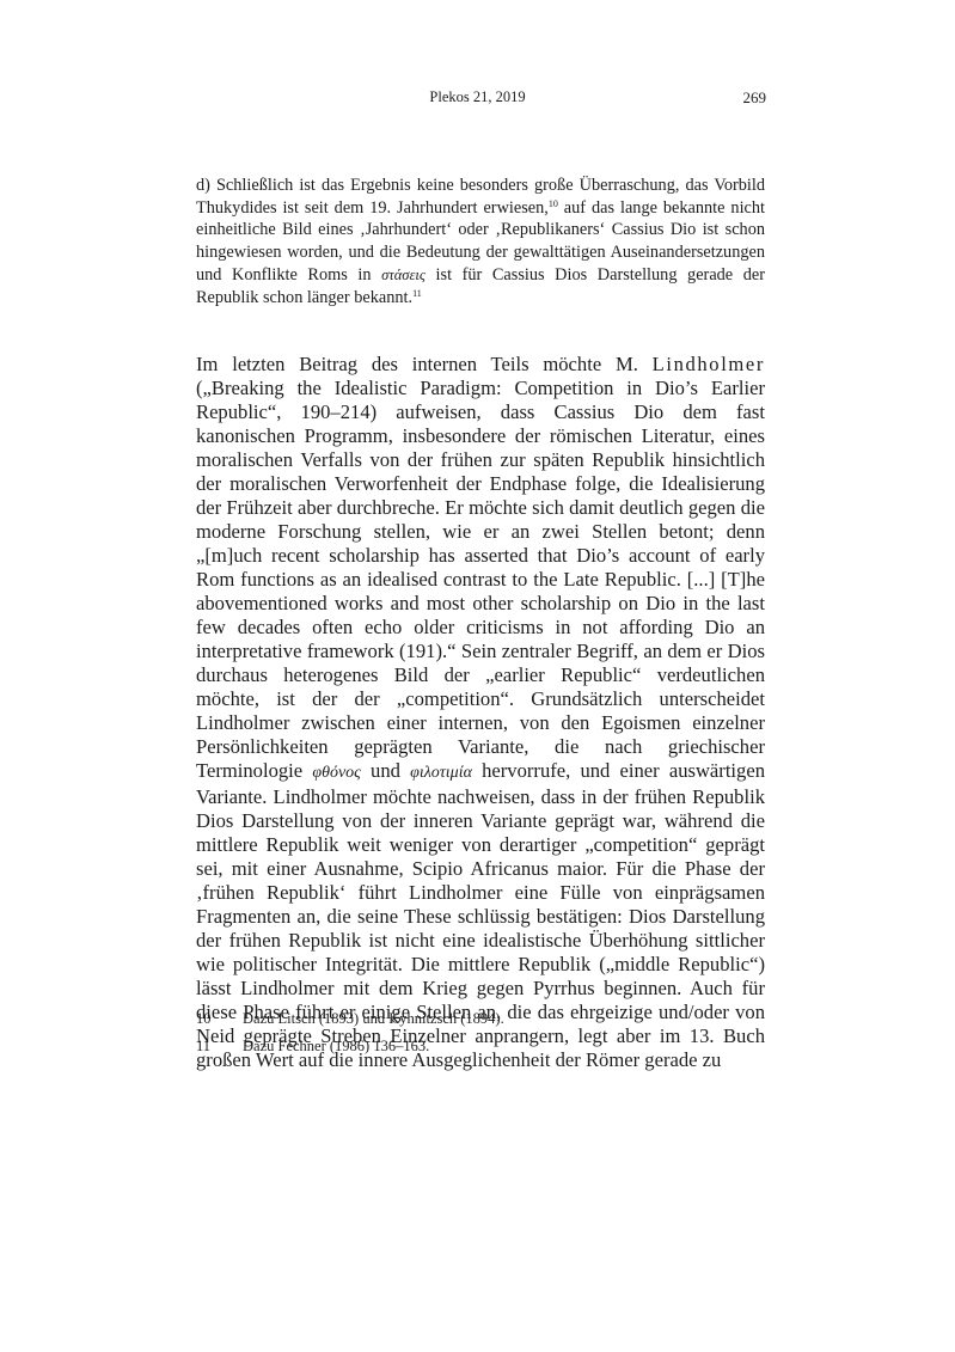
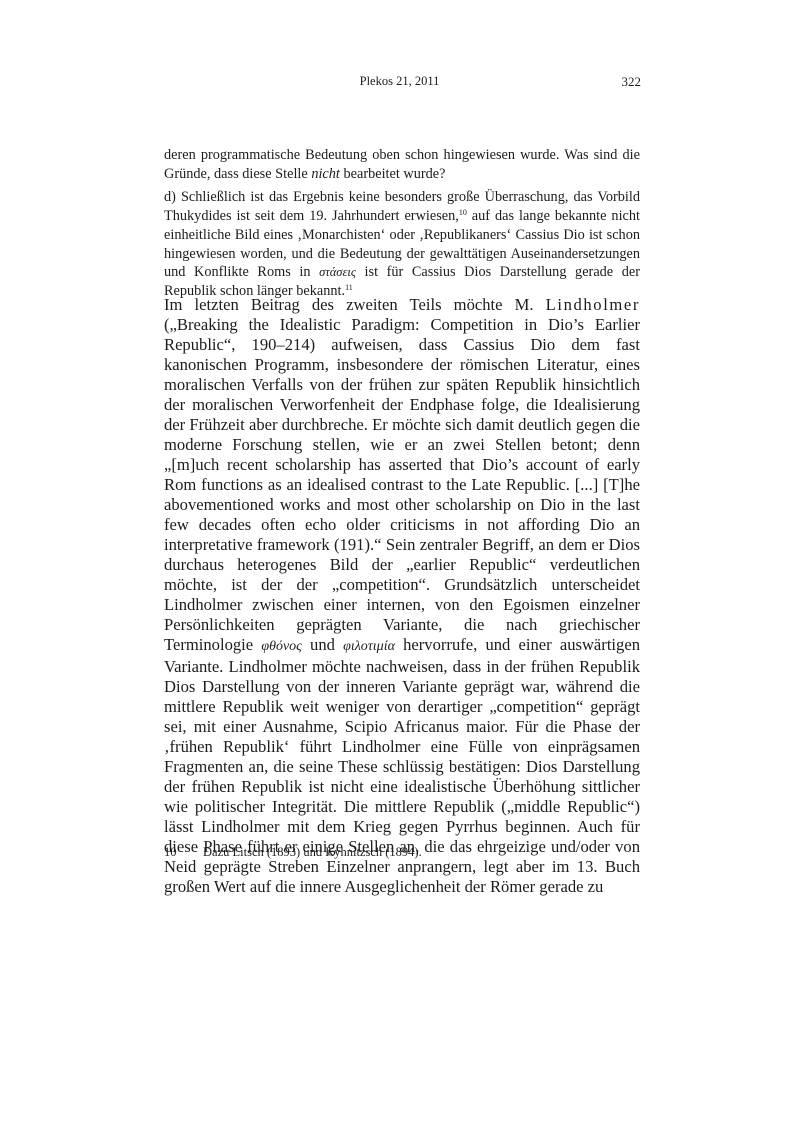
- Plekos 21, 2019
+ Plekos 21, 2011
- 269
+ 322
+ deren programmatische Bedeutung oben schon hingewiesen wurde. Was sind die Gründe, dass diese Stelle nicht bearbeitet wurde?
- d) Schließlich ist das Ergebnis keine besonders große Überraschung, das Vorbild Thukydides ist seit dem 19. Jahrhundert erwiesen,10 auf das lange bekannte nicht einheitliche Bild eines ‚Jahrhundert‘ oder ‚Republikaners‘ Cassius Dio ist schon hingewiesen worden, und die Bedeutung der gewalttätigen Auseinandersetzungen und Konflikte Roms in στάσεις ist für Cassius Dios Darstellung gerade der Republik schon länger bekannt.11
+ d) Schließlich ist das Ergebnis keine besonders große Überraschung, das Vorbild Thukydides ist seit dem 19. Jahrhundert erwiesen,10 auf das lange bekannte nicht einheitliche Bild eines ‚Monarchisten‘ oder ‚Republikaners‘ Cassius Dio ist schon hingewiesen worden, und die Bedeutung der gewalttätigen Auseinandersetzungen und Konflikte Roms in στάσεις ist für Cassius Dios Darstellung gerade der Republik schon länger bekannt.11
- Im letzten Beitrag des internen Teils möchte M. Lindholmer („Breaking the Idealistic Paradigm: Competition in Dio’s Earlier Republic“, 190–214) aufweisen, dass Cassius Dio dem fast kanonischen Programm, insbesondere der römischen Literatur, eines moralischen Verfalls von der frühen zur spä­ten Republik hinsichtlich der moralischen Verworfenheit der Endphase folge, die Idealisierung der Frühzeit aber durchbreche. Er möchte sich damit deutlich gegen die moderne Forschung stellen, wie er an zwei Stellen betont; denn „[m]uch recent scholarship has asserted that Dio’s account of early Rom functions as an idealised contrast to the Late Republic. [...] [T]he above­mentioned works and most other scholarship on Dio in the last few decades often echo older criticisms in not affording Dio an interpretative framework (191).“ Sein zentraler Begriff, an dem er Dios durchaus heterogenes Bild der „earlier Republic“ verdeutlichen möchte, ist der der „competition“. Grund­sätzlich unterscheidet Lindholmer zwischen einer internen, von den Egois­men einzelner Persönlichkeiten geprägten Variante, die nach griechischer Terminologie φθόνος und φιλοτιμία hervorrufe, und einer auswärtigen Vari­ante. Lindholmer möchte nachweisen, dass in der frühen Republik Dios Darstellung von der inneren Variante geprägt war, während die mittlere Re­publik weit weniger von derartiger „competition“ geprägt sei, mit einer Aus­nahme, Scipio Africanus maior. Für die Phase der ‚frühen Republik‘ führt Lindholmer eine Fülle von einprägsamen Fragmenten an, die seine These schlüssig bestätigen: Dios Darstellung der frühen Republik ist nicht eine ide­alistische Überhöhung sittlicher wie politischer Integrität. Die mittlere Re­publik („middle Republic“) lässt Lindholmer mit dem Krieg gegen Pyrrhus beginnen. Auch für diese Phase führt er einige Stellen an, die das ehrgeizige und/oder von Neid geprägte Streben Einzelner anprangern, legt aber im 13. Buch großen Wert auf die innere Ausgeglichenheit der Römer gerade zu
+ Im letzten Beitrag des zweiten Teils möchte M. Lindholmer („Breaking the Idealistic Paradigm: Competition in Dio’s Earlier Republic“, 190–214) aufweisen, dass Cassius Dio dem fast kanonischen Programm, insbesondere der römischen Literatur, eines moralischen Verfalls von der frühen zur spä­ten Republik hinsichtlich der moralischen Verworfenheit der Endphase folge, die Idealisierung der Frühzeit aber durchbreche. Er möchte sich damit deutlich gegen die moderne Forschung stellen, wie er an zwei Stellen betont; denn „[m]uch recent scholarship has asserted that Dio’s account of early Rom functions as an idealised contrast to the Late Republic. [...] [T]he above­mentioned works and most other scholarship on Dio in the last few decades often echo older criticisms in not affording Dio an interpretative framework (191).“ Sein zentraler Begriff, an dem er Dios durchaus heterogenes Bild der „earlier Republic“ verdeutlichen möchte, ist der der „competition“. Grund­sätzlich unterscheidet Lindholmer zwischen einer internen, von den Egois­men einzelner Persönlichkeiten geprägten Variante, die nach griechischer Terminologie φθόνος und φιλοτιμία hervorrufe, und einer auswärtigen Vari­ante. Lindholmer möchte nachweisen, dass in der frühen Republik Dios Darstellung von der inneren Variante geprägt war, während die mittlere Re­publik weit weniger von derartiger „competition“ geprägt sei, mit einer Aus­nahme, Scipio Africanus maior. Für die Phase der ‚frühen Republik‘ führt Lindholmer eine Fülle von einprägsamen Fragmenten an, die seine These schlüssig bestätigen: Dios Darstellung der frühen Republik ist nicht eine ide­alistische Überhöhung sittlicher wie politischer Integrität. Die mittlere Re­publik („middle Republic“) lässt Lindholmer mit dem Krieg gegen Pyrrhus beginnen. Auch für diese Phase führt er einige Stellen an, die das ehrgeizige und/oder von Neid geprägte Streben Einzelner anprangern, legt aber im 13. Buch großen Wert auf die innere Ausgeglichenheit der Römer gerade zu
  10
  Dazu Litsch (1893) und Kyhnitzsch (1894).
- 11
- Dazu Fechner (1986) 136–163.
